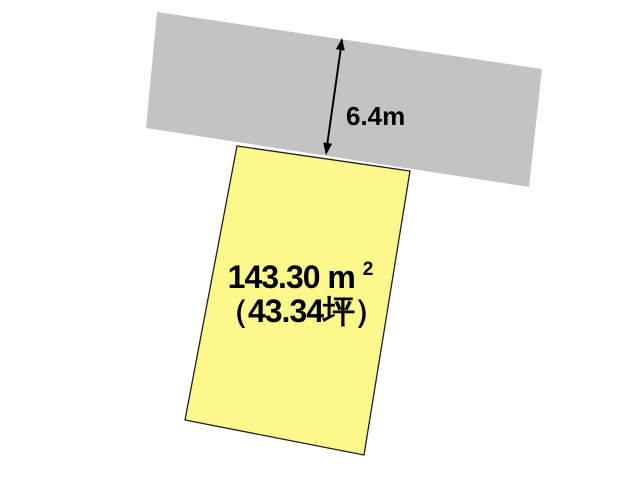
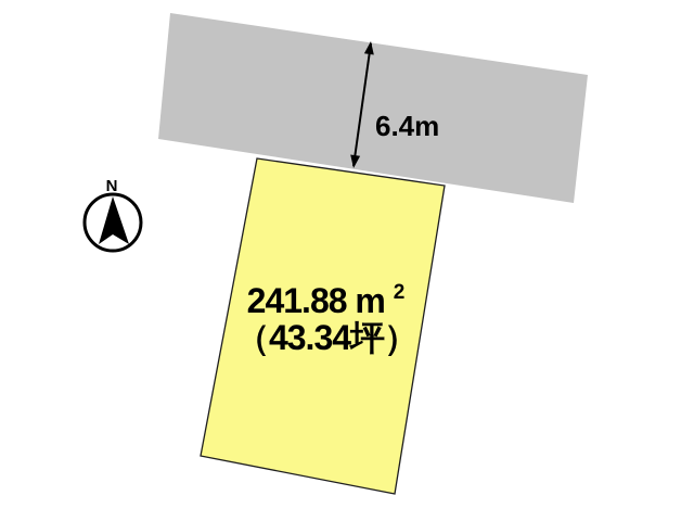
  6.4m
- 143.30 m 2
+ 241.88 m 2
  （43.34坪）
+ N
